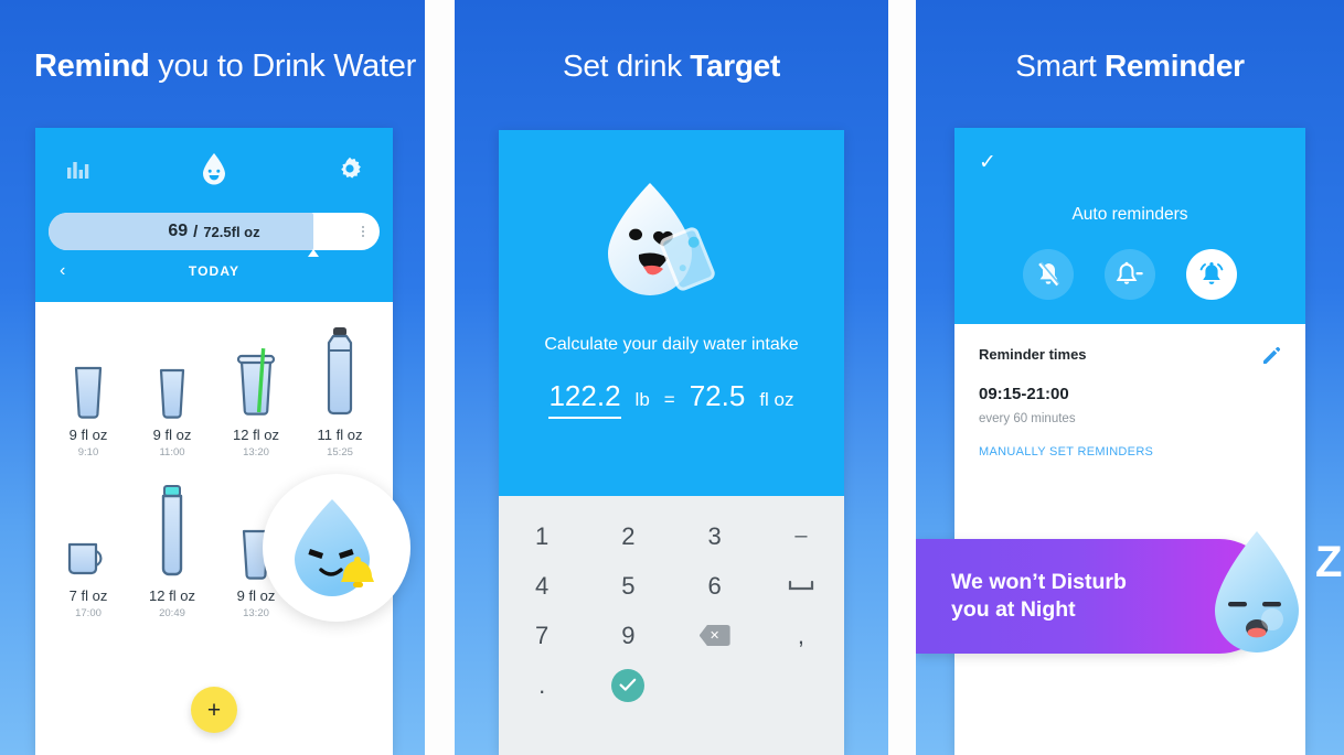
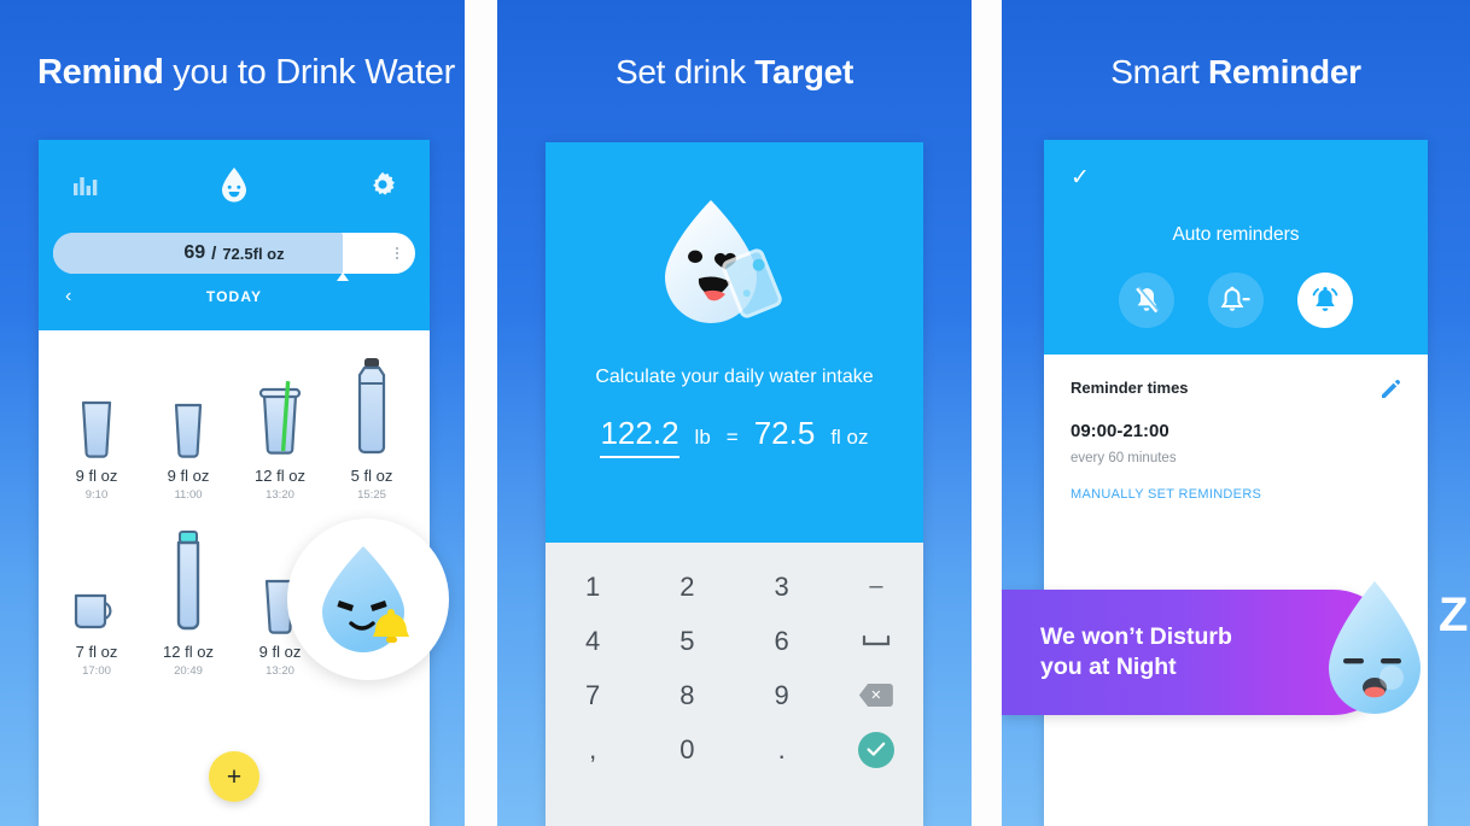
  Remind you to Drink Water
  69
  /
  72.5fl oz
  ‹
  TODAY
  9 fl oz
  9:10
  9 fl oz
  11:00
  12 fl oz
  13:20
- 11 fl oz
+ 5 fl oz
  15:25
  7 fl oz
  17:00
  12 fl oz
  20:49
  9 fl oz
  13:20
  +
  Set drink Target
  Calculate your daily water intake
  122.2
  lb
  =
  72.5
  fl oz
  1
  2
  3
  –
  4
  5
  6
  7
+ 8
  9
  ✕
  ,
+ 0
  .
  Smart Reminder
  ✓
  Auto reminders
  Reminder times
- 09:15-21:00
+ 09:00-21:00
  every 60 minutes
  MANUALLY SET REMINDERS
  We won’t Disturb
  you at Night
  Z
  z
